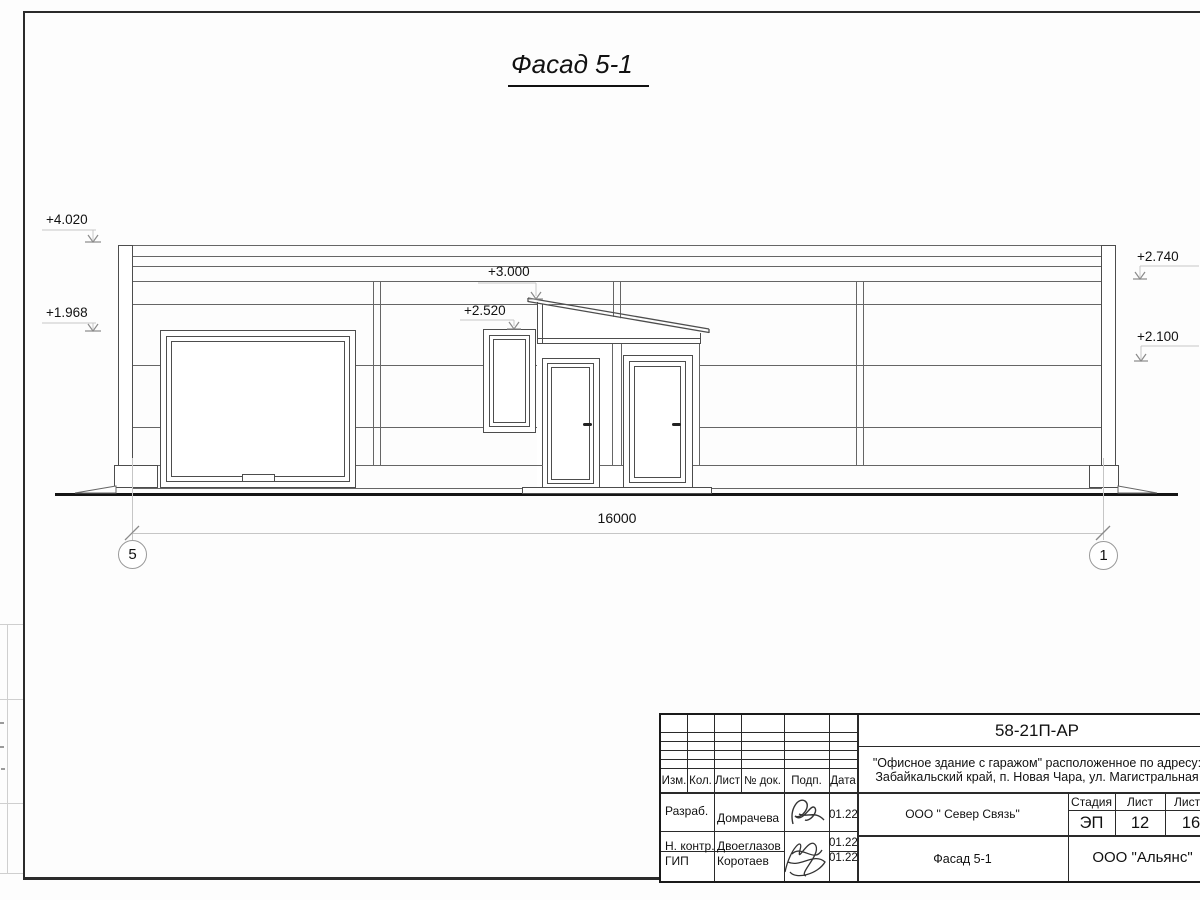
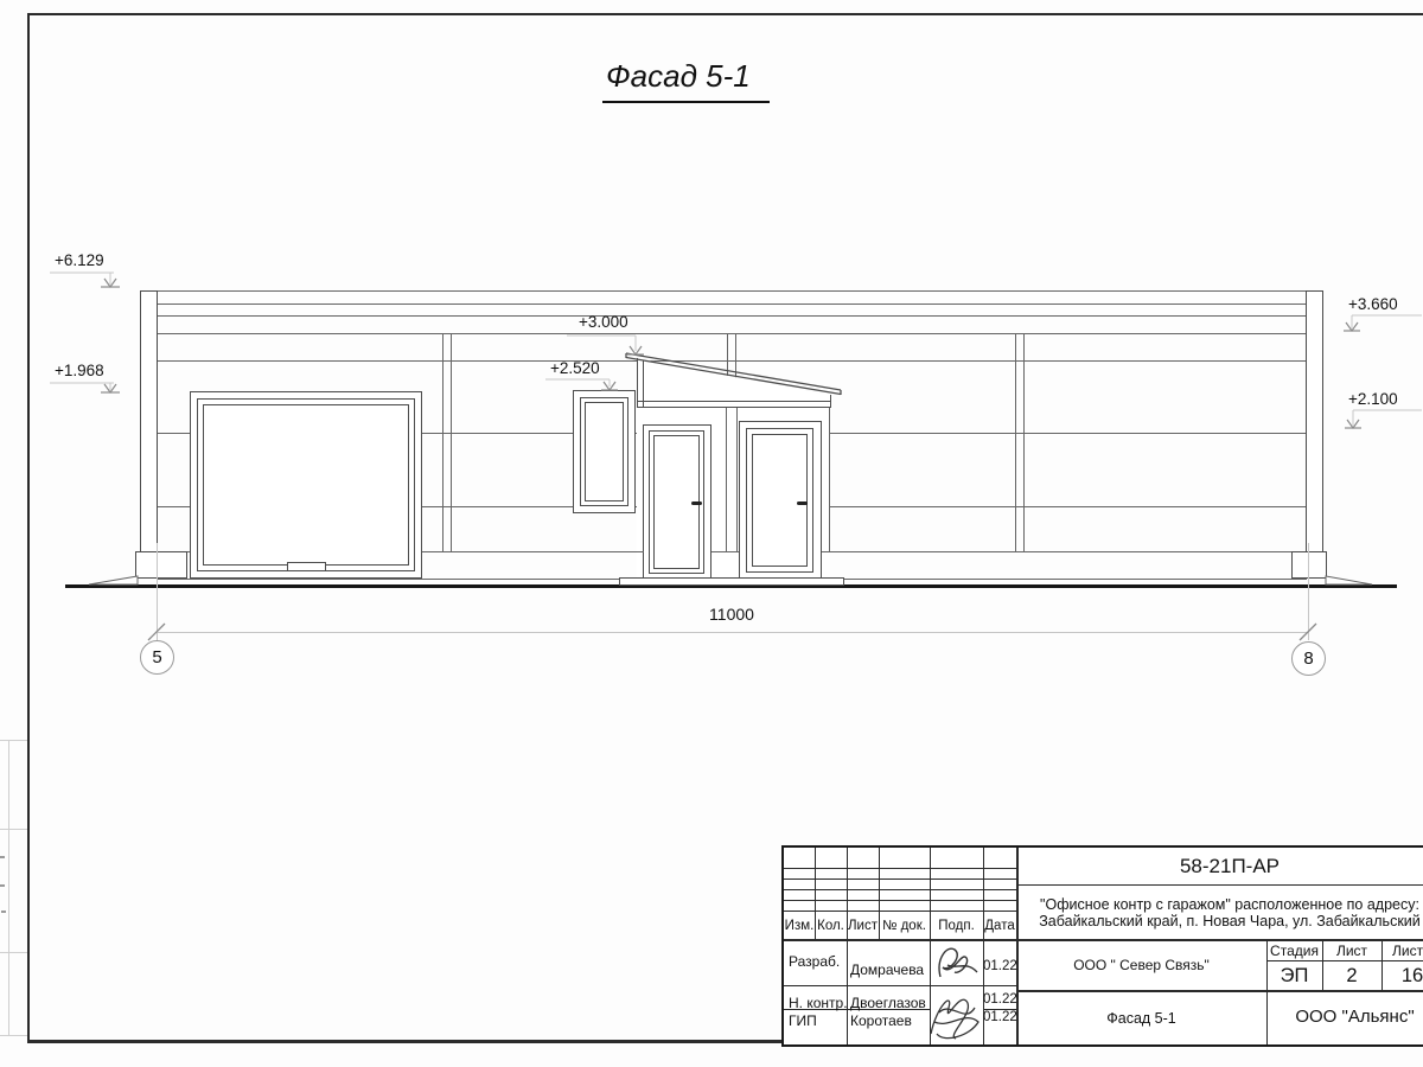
  Фасад 5-1
- 16000
+ 11000
  5
- 1
+ 8
- +4.020
+ +6.129
  +1.968
  +3.000
  +2.520
- +2.740
+ +3.660
  +2.100
  Изм.
  Кол.
  Лист
  № док.
  Подп.
  Дата
  Разраб.
  Домрачева
  01.22
  Н. контр.
  Двоеглазов
  01.22
  ГИП
  Коротаев
  01.22
  58-21П-АР
- "Офисное здание с гаражом" расположенное по адресу:
+ "Офисное контр с гаражом" расположенное по адресу:
- Забайкальский край, п. Новая Чара, ул. Магистральная
+ Забайкальский край, п. Новая Чара, ул. Забайкальский
  ООО " Север Связь"
  Стадия
  Лист
  ЭП
- 12
+ 2
  16
  Фасад 5-1
  ООО "Альянс"
